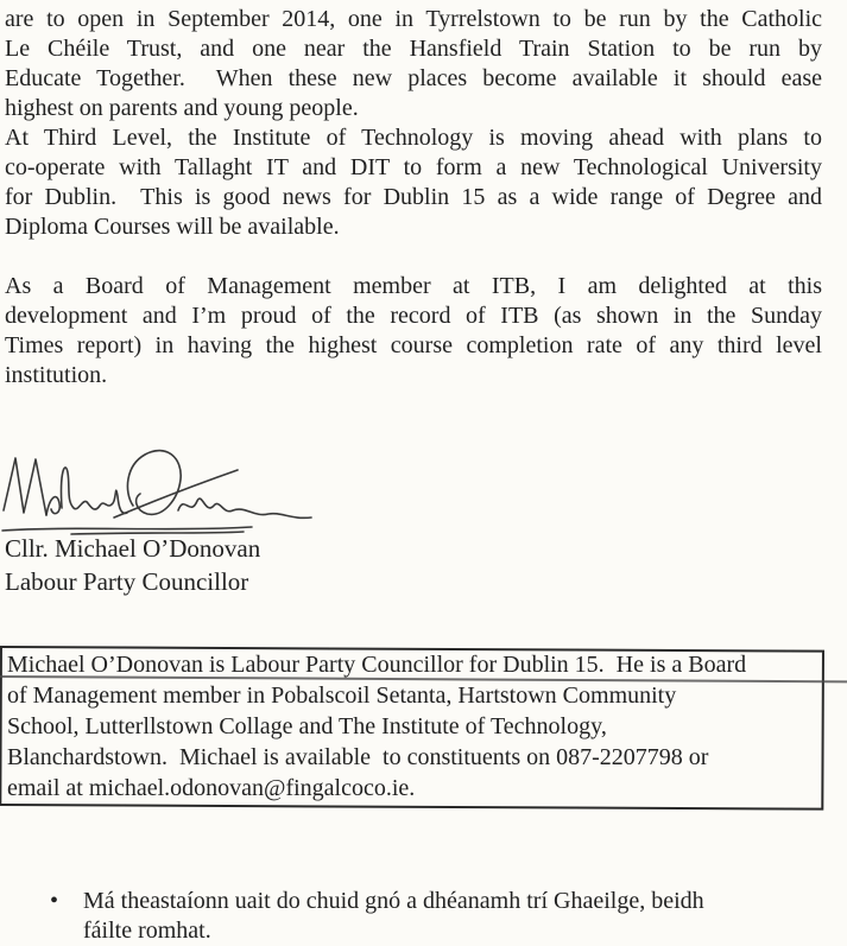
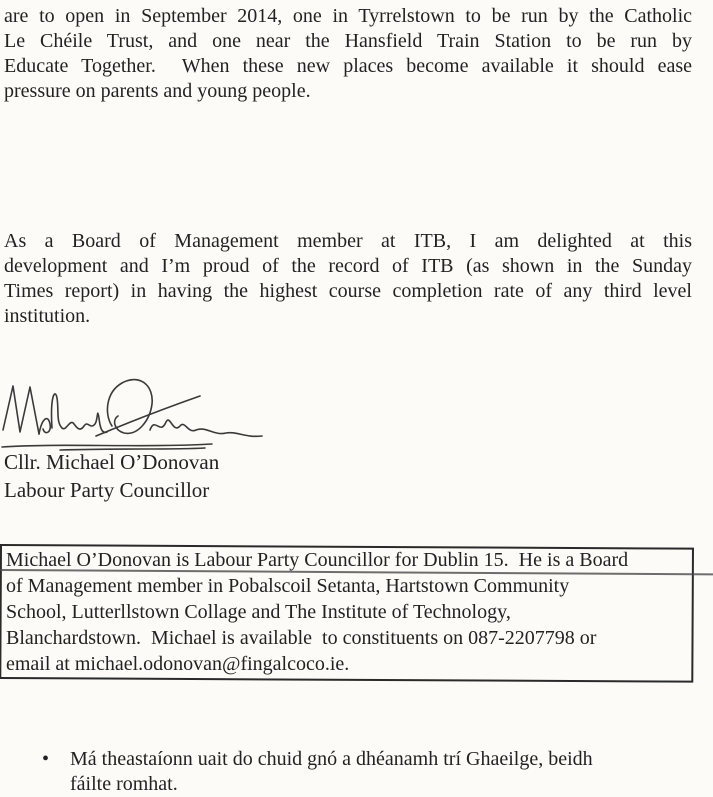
  are to open in September 2014, one in Tyrrelstown to be run by the Catholic
  Le Chéile Trust, and one near the Hansfield Train Station to be run by
  Educate Together. When these new places become available it should ease
- highest on parents and young people.
+ pressure on parents and young people.
- At Third Level, the Institute of Technology is moving ahead with plans to
- co-operate with Tallaght IT and DIT to form a new Technological University
- for Dublin. This is good news for Dublin 15 as a wide range of Degree and
- Diploma Courses will be available.
  As a Board of Management member at ITB, I am delighted at this
  development and I’m proud of the record of ITB (as shown in the Sunday
  Times report) in having the highest course completion rate of any third level
  institution.
  Cllr. Michael O’Donovan
  Labour Party Councillor
  Michael O’Donovan is Labour Party Councillor for Dublin 15. He is a Board
  of Management member in Pobalscoil Setanta, Hartstown Community
  School, Lutterllstown Collage and The Institute of Technology,
  Blanchardstown. Michael is available to constituents on 087-2207798 or
  email at michael.odonovan@fingalcoco.ie.
  •
  Má theastaíonn uait do chuid gnó a dhéanamh trí Ghaeilge, beidh
  fáilte romhat.
